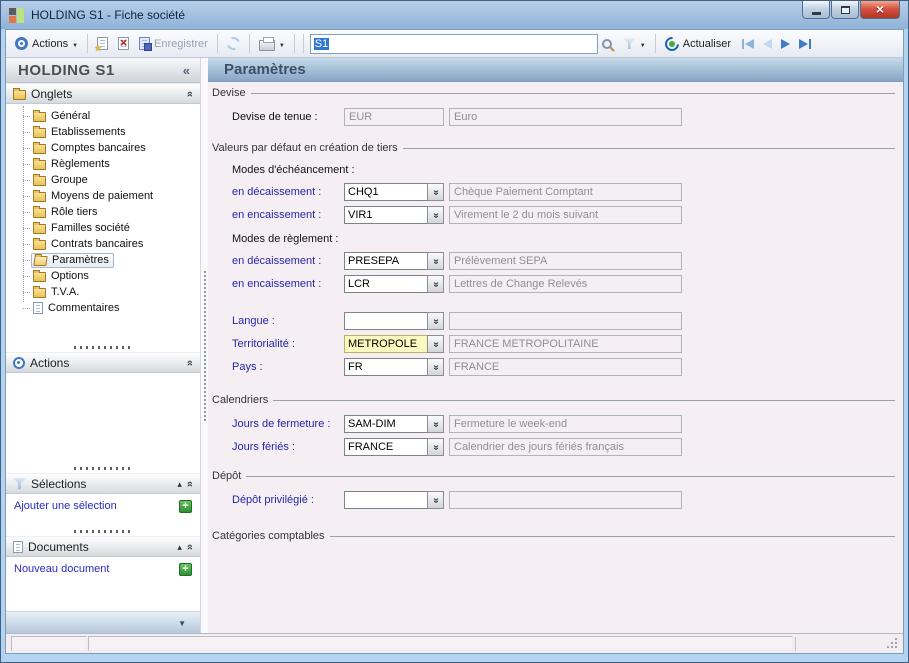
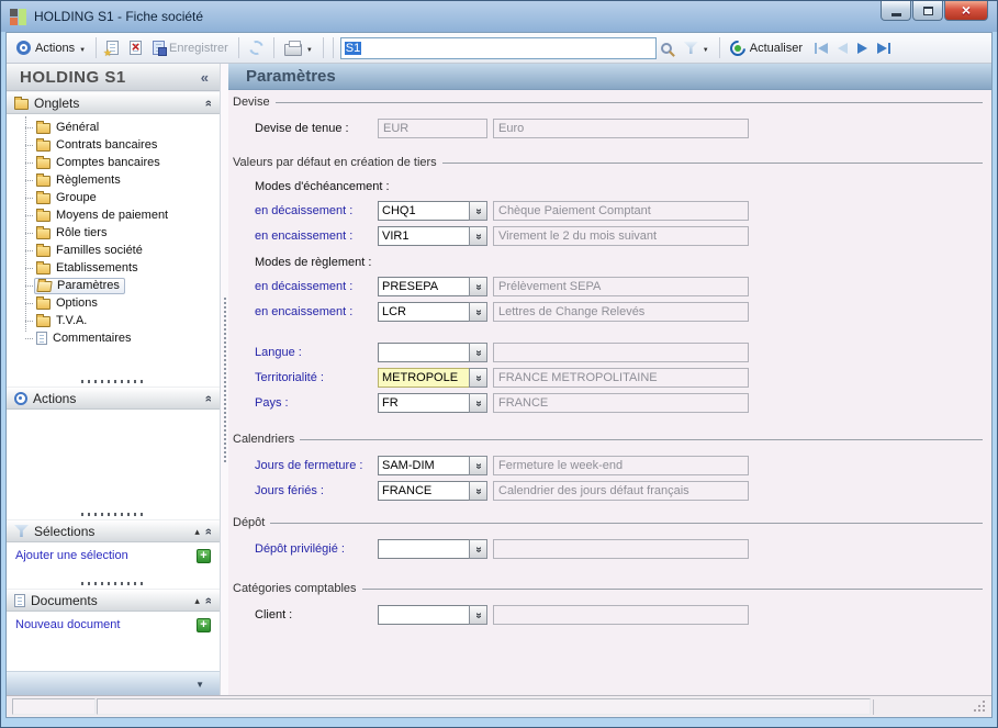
  HOLDING S1 - Fiche société
  Actions
  Enregistrer
  S1
  Actualiser
  HOLDING S1
  Onglets
  Général
- Etablissements
+ Contrats bancaires
  Comptes bancaires
  Règlements
  Groupe
  Moyens de paiement
  Rôle tiers
  Familles société
- Contrats bancaires
+ Etablissements
  Paramètres
  Options
  T.V.A.
  Commentaires
  Actions
  Sélections
  Ajouter une sélection
  Documents
  Nouveau document
  Paramètres
  Devise
  Devise de tenue :
  EUR
  Euro
  Valeurs par défaut en création de tiers
  Modes d'échéancement :
  en décaissement :
  CHQ1
  Chèque Paiement Comptant
  en encaissement :
  VIR1
  Virement le 2 du mois suivant
  Modes de règlement :
  en décaissement :
  PRESEPA
  Prélèvement SEPA
  en encaissement :
  LCR
  Lettres de Change Relevés
  Langue :
  Territorialité :
  METROPOLE
  FRANCE METROPOLITAINE
  Pays :
  FR
  FRANCE
  Calendriers
  Jours de fermeture :
  SAM-DIM
  Fermeture le week-end
  Jours fériés :
  FRANCE
- Calendrier des jours fériés français
+ Calendrier des jours défaut français
  Dépôt
  Dépôt privilégié :
  Catégories comptables
+ Client :
